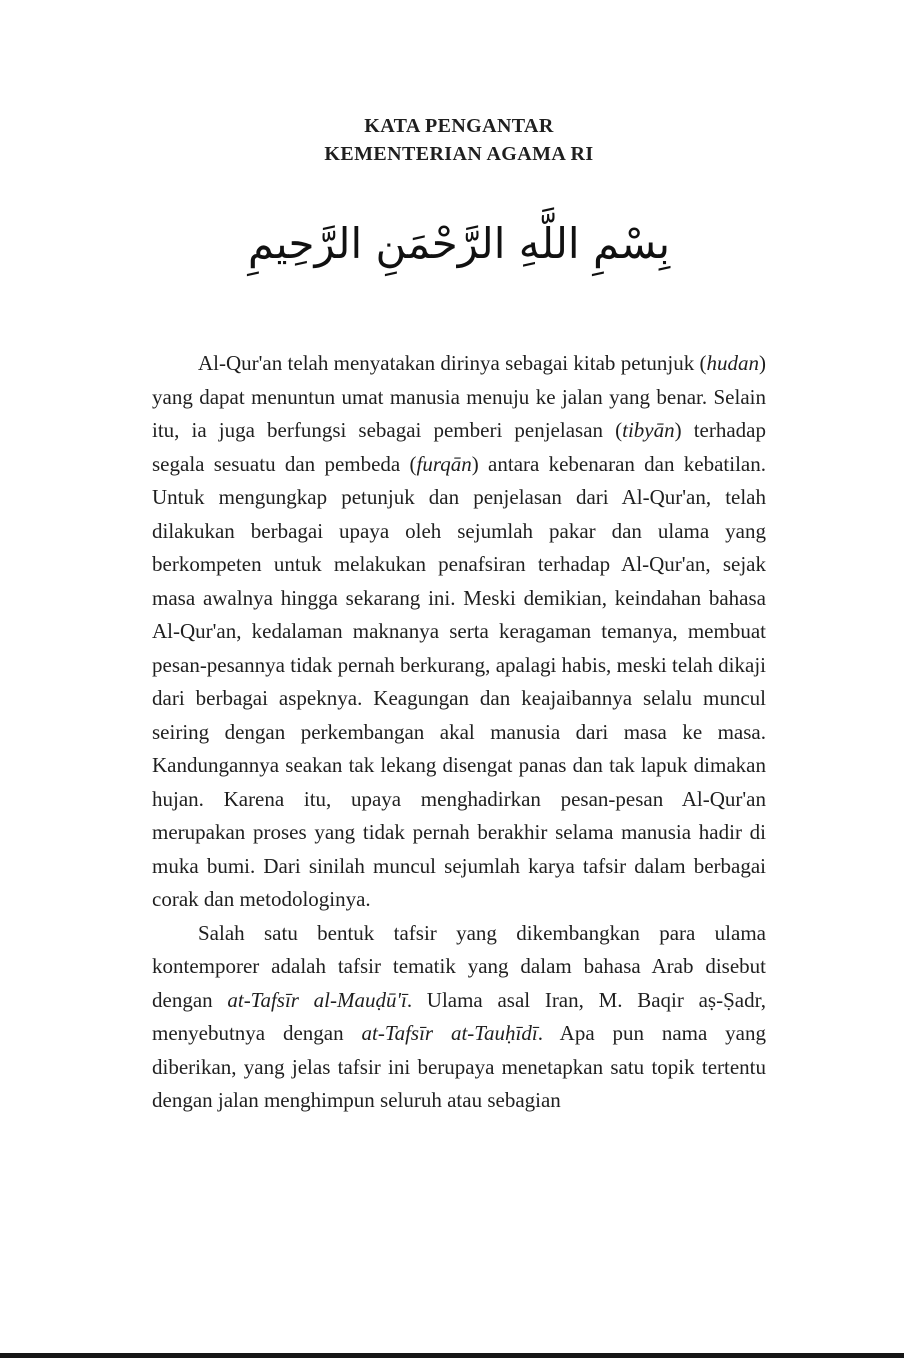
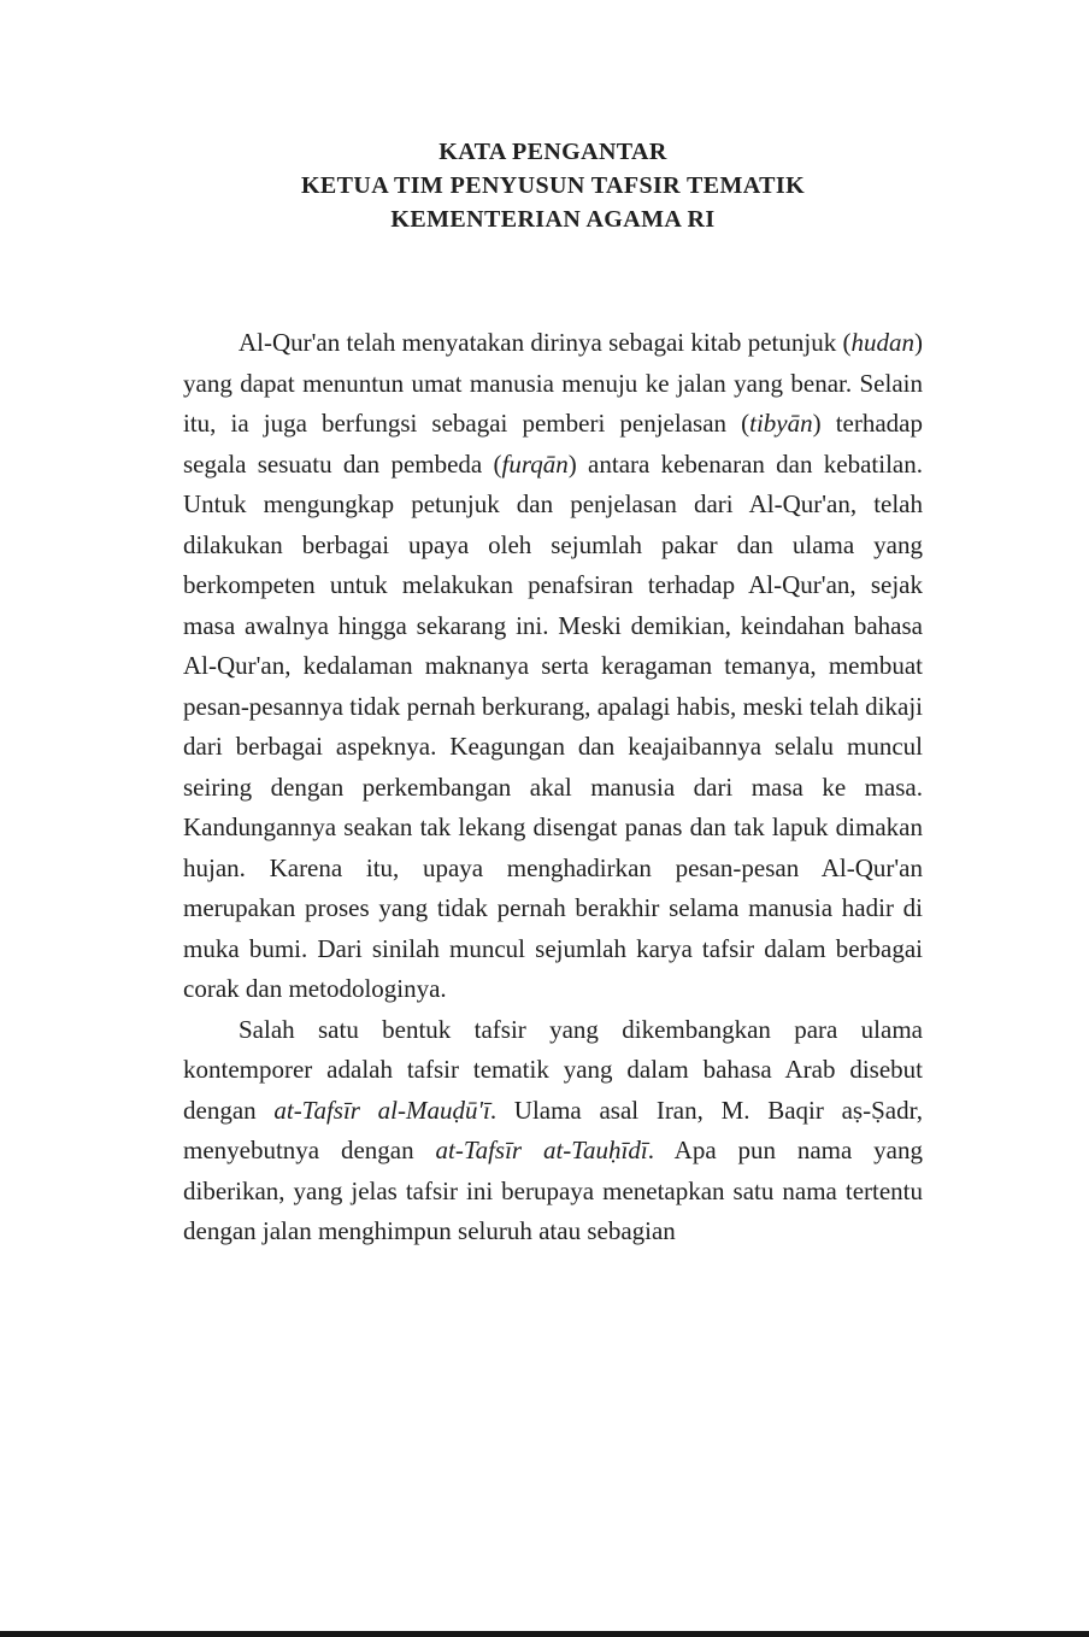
  KATA PENGANTAR
+ KETUA TIM PENYUSUN TAFSIR TEMATIK
  KEMENTERIAN AGAMA RI
- بِسْمِ اللَّهِ الرَّحْمَنِ الرَّحِيمِ
  Al-Qur'an telah menyatakan dirinya sebagai kitab petunjuk (hudan) yang dapat menuntun umat manusia menuju ke jalan yang benar. Selain itu, ia juga berfungsi sebagai pemberi penjelasan (tibyān) terhadap segala sesuatu dan pembeda (furqān) antara kebenaran dan kebatilan. Untuk mengungkap petunjuk dan penjelasan dari Al-Qur'an, telah dilakukan berbagai upaya oleh sejumlah pakar dan ulama yang berkompeten untuk melakukan penafsiran terhadap Al-Qur'an, sejak masa awalnya hingga sekarang ini. Meski demikian, keindahan bahasa Al-Qur'an, kedalaman maknanya serta keragaman temanya, membuat pesan-pesannya tidak pernah berkurang, apalagi habis, meski telah dikaji dari berbagai aspeknya. Keagungan dan keajaibannya selalu muncul seiring dengan perkembangan akal manusia dari masa ke masa. Kandungannya seakan tak lekang disengat panas dan tak lapuk dimakan hujan. Karena itu, upaya menghadirkan pesan-pesan Al-Qur'an merupakan proses yang tidak pernah berakhir selama manusia hadir di muka bumi. Dari sinilah muncul sejumlah karya tafsir dalam berbagai corak dan metodologinya.
- Salah satu bentuk tafsir yang dikembangkan para ulama kontemporer adalah tafsir tematik yang dalam bahasa Arab disebut dengan at-Tafsīr al-Mauḍū'ī. Ulama asal Iran, M. Baqir aṣ-Ṣadr, menyebutnya dengan at-Tafsīr at-Tauḥīdī. Apa pun nama yang diberikan, yang jelas tafsir ini berupaya menetapkan satu topik tertentu dengan jalan menghimpun seluruh atau sebagian
+ Salah satu bentuk tafsir yang dikembangkan para ulama kontemporer adalah tafsir tematik yang dalam bahasa Arab disebut dengan at-Tafsīr al-Mauḍū'ī. Ulama asal Iran, M. Baqir aṣ-Ṣadr, menyebutnya dengan at-Tafsīr at-Tauḥīdī. Apa pun nama yang diberikan, yang jelas tafsir ini berupaya menetapkan satu nama tertentu dengan jalan menghimpun seluruh atau sebagian
